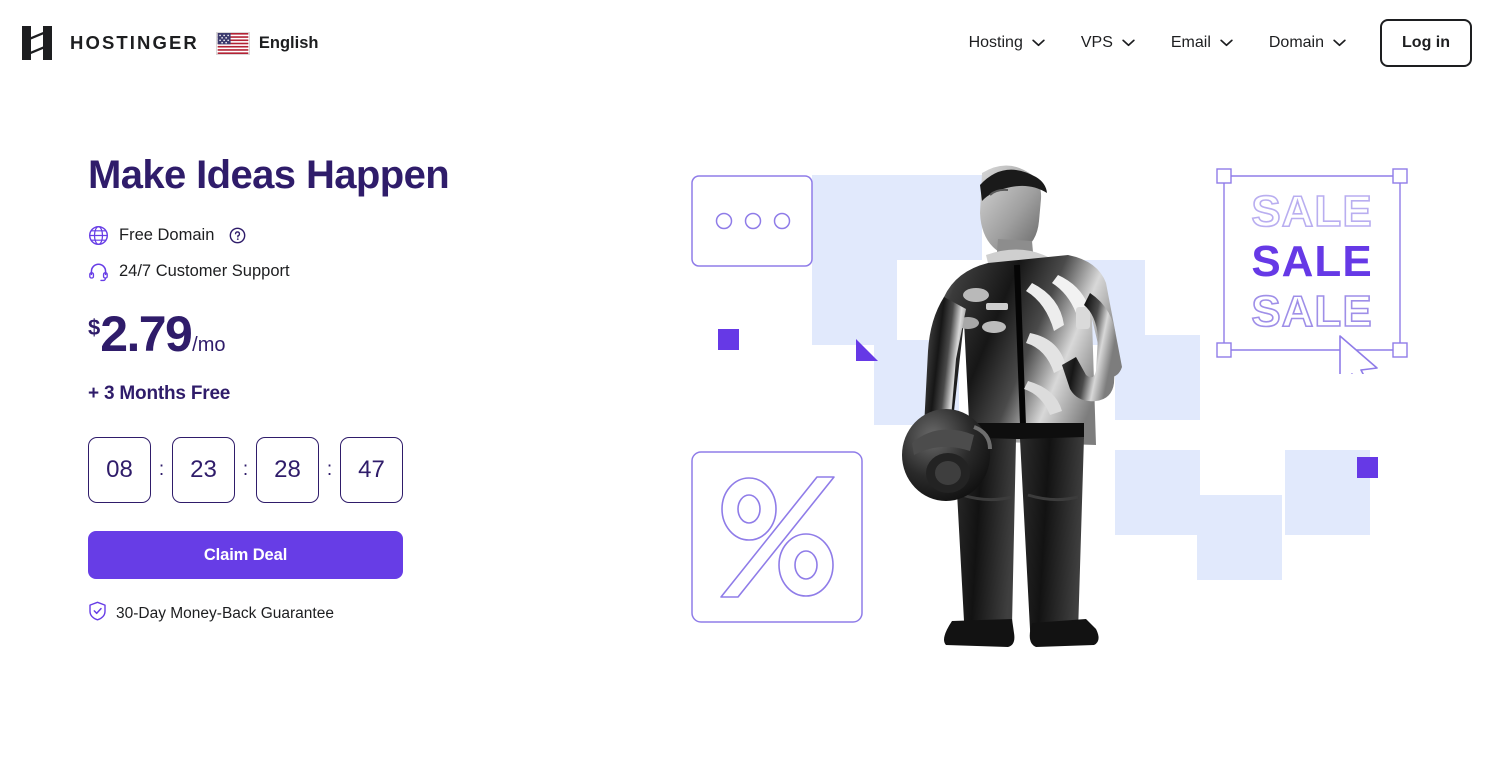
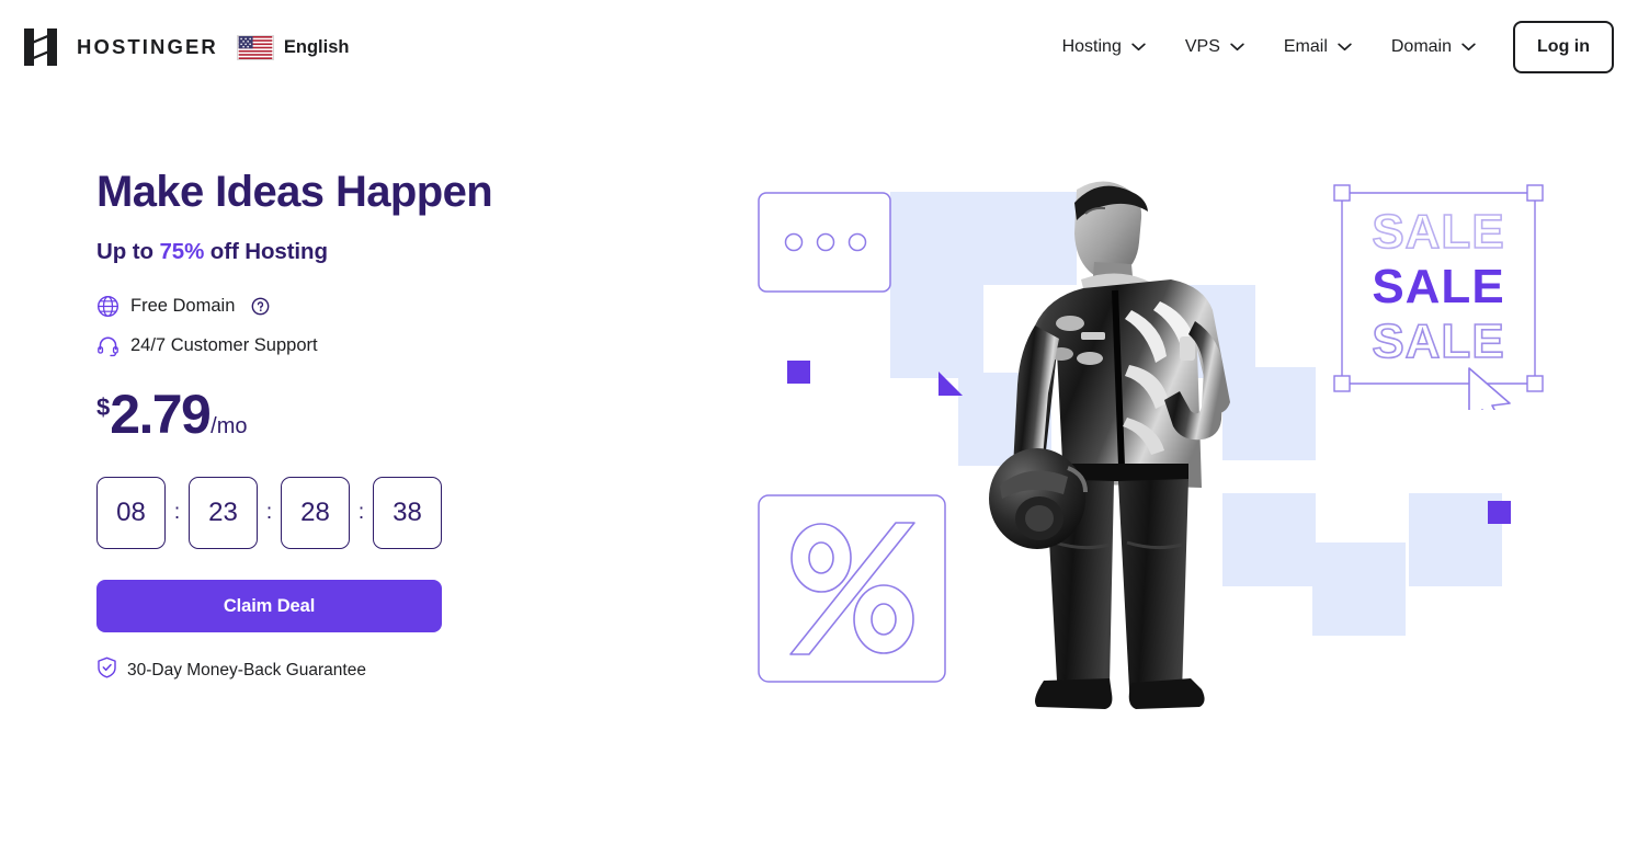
  HOSTINGER
  English
  Hosting
  VPS
  Email
  Domain
  Log in
  Make Ideas Happen
+ Up to 75% off Hosting
  Free Domain
  24/7 Customer Support
  $
  2.79
  /mo
- + 3 Months Free
  08
  :
  23
  :
  28
  :
- 47
+ 38
  Claim Deal
  30-Day Money-Back Guarantee
  SALE
  SALE
  SALE
